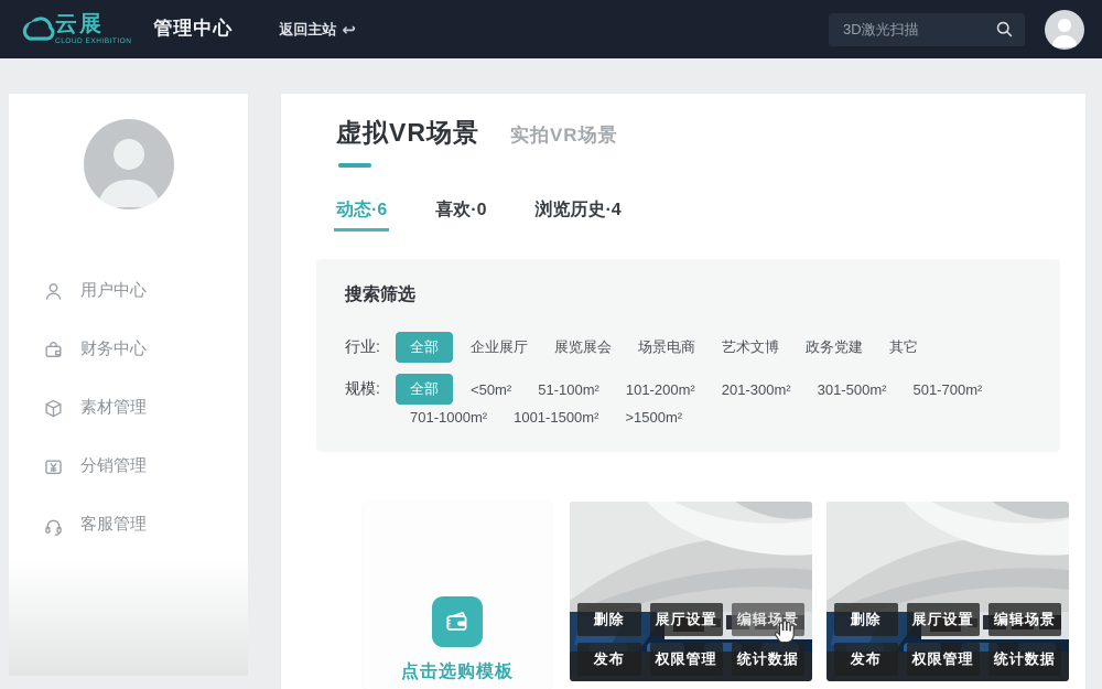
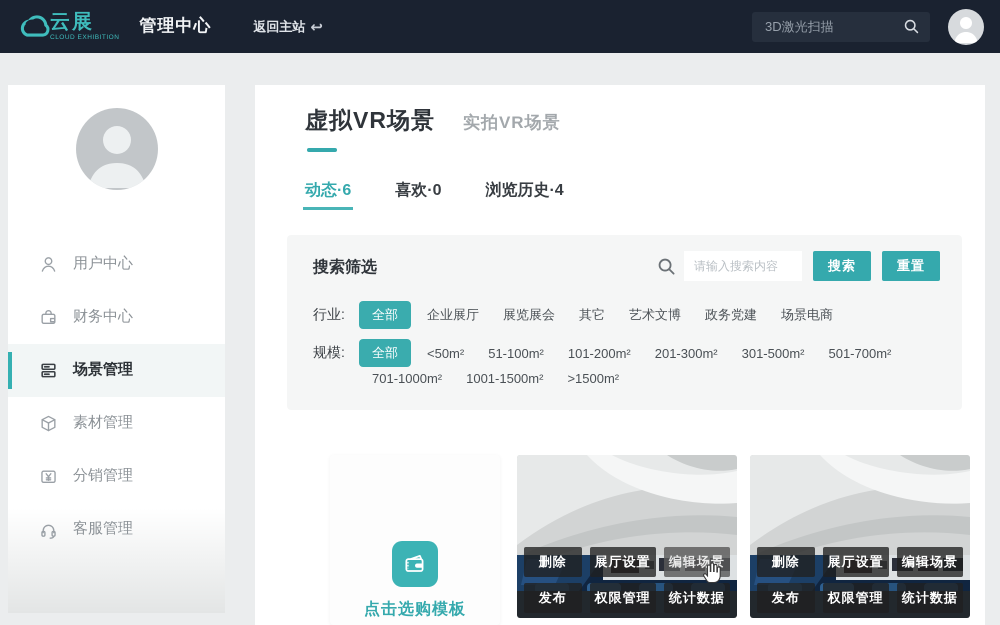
  云展
  管理中心
  返回主站
  ↩
  3D激光扫描
  用户中心
  财务中心
+ 场景管理
  素材管理
  分销管理
  客服管理
  虚拟VR场景
  实拍VR场景
  动态·6
  喜欢·0
  浏览历史·4
  搜索筛选
+ 请输入搜索内容
+ 搜索
+ 重置
  行业:
  全部
  企业展厅
  展览展会
- 场景电商
+ 其它
  艺术文博
  政务党建
- 其它
+ 场景电商
  规模:
  全部
  <50m²
  51-100m²
  101-200m²
  201-300m²
  301-500m²
  501-700m²
  701-1000m²
  1001-1500m²
  >1500m²
  点击选购模板
  删除
  展厅设置
  编辑场景
  发布
  权限管理
  统计数据
  删除
  展厅设置
  编辑场景
  发布
  权限管理
  统计数据
